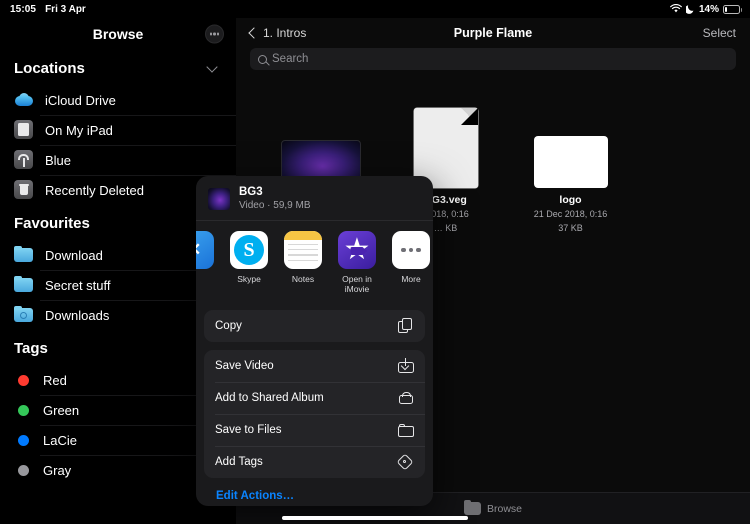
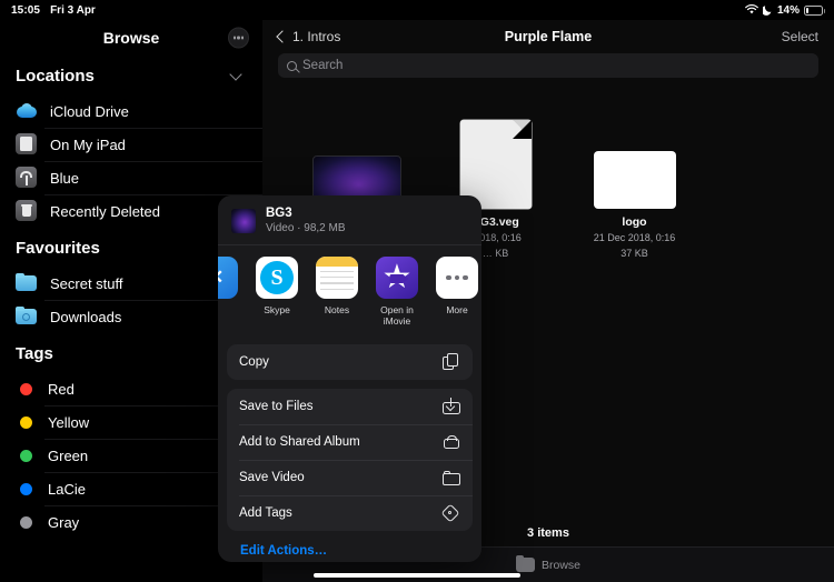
  15:05
  Fri 3 Apr
  14%
  Browse
  Locations
  iCloud Drive
  On My iPad
  Blue
  Recently Deleted
  Favourites
- Download
  Secret stuff
  Downloads
  Tags
  Red
+ Yellow
  Green
  LaCie
  Gray
  1. Intros
  Purple Flame
  Select
  Search
  G3.veg
  018, 0:16
  … KB
  logo
  21 Dec 2018, 0:16
  37 KB
+ 3 items
  Browse
  BG3
- Video · 59,9 MB
+ Video · 98,2 MB
  S
  Skype
  Notes
  Open in iMovie
  More
  Copy
- Save Video
+ Save to Files
  Add to Shared Album
- Save to Files
+ Save Video
  Add Tags
  Edit Actions…
